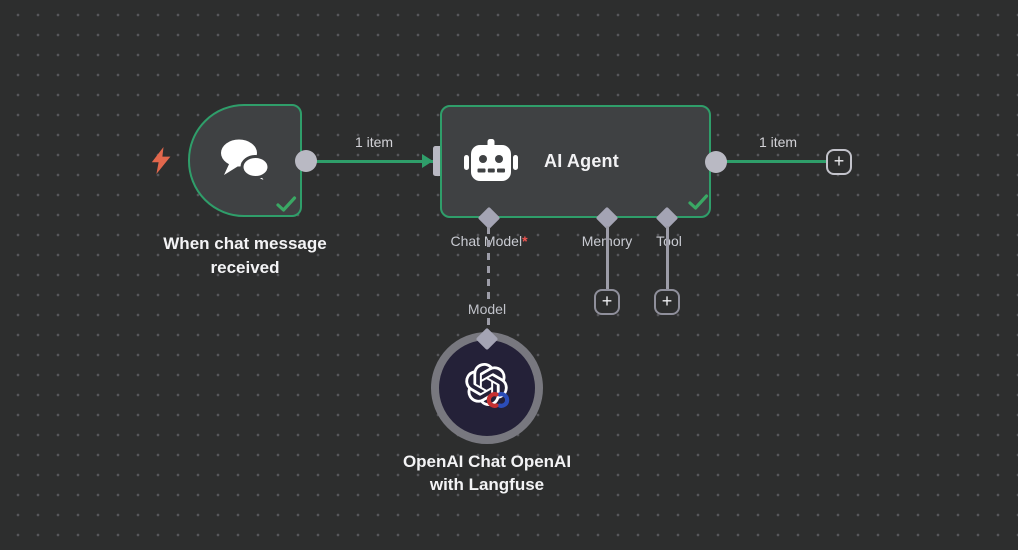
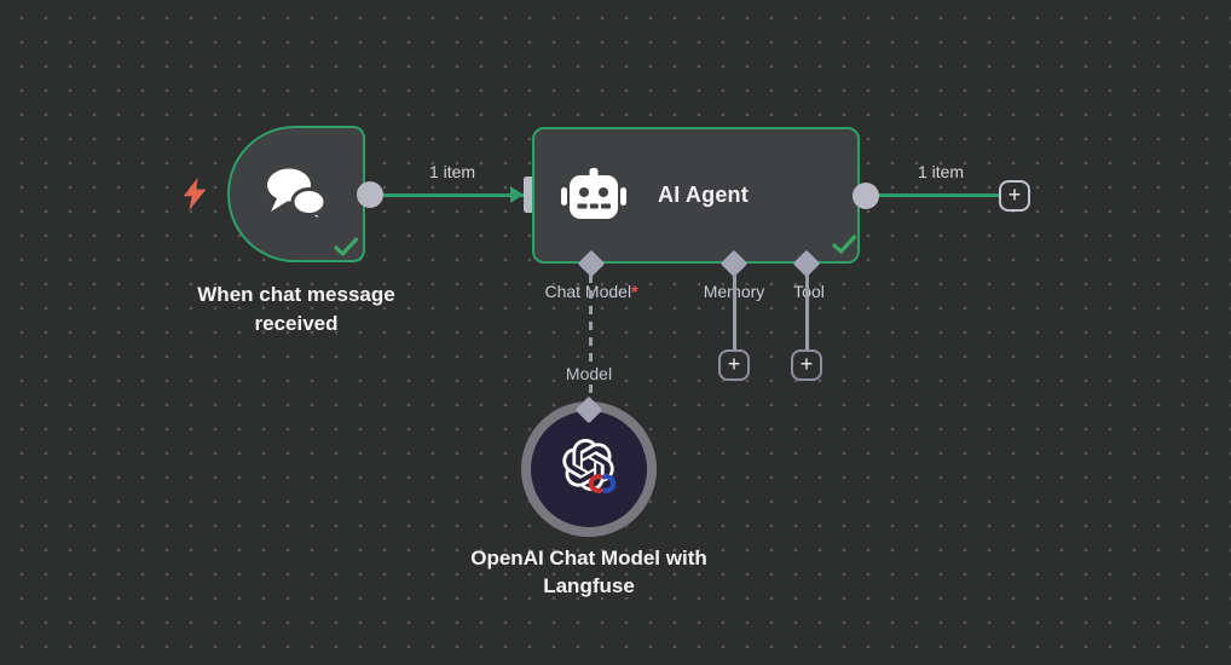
  When chat message received
  1 item
  AI Agent
  1 item
  +
  Chat Model*
  Meory
  Tol
  Model
  +
  +
- OpenAI Chat OpenAI with Langfuse
+ OpenAI Chat Model with Langfuse
